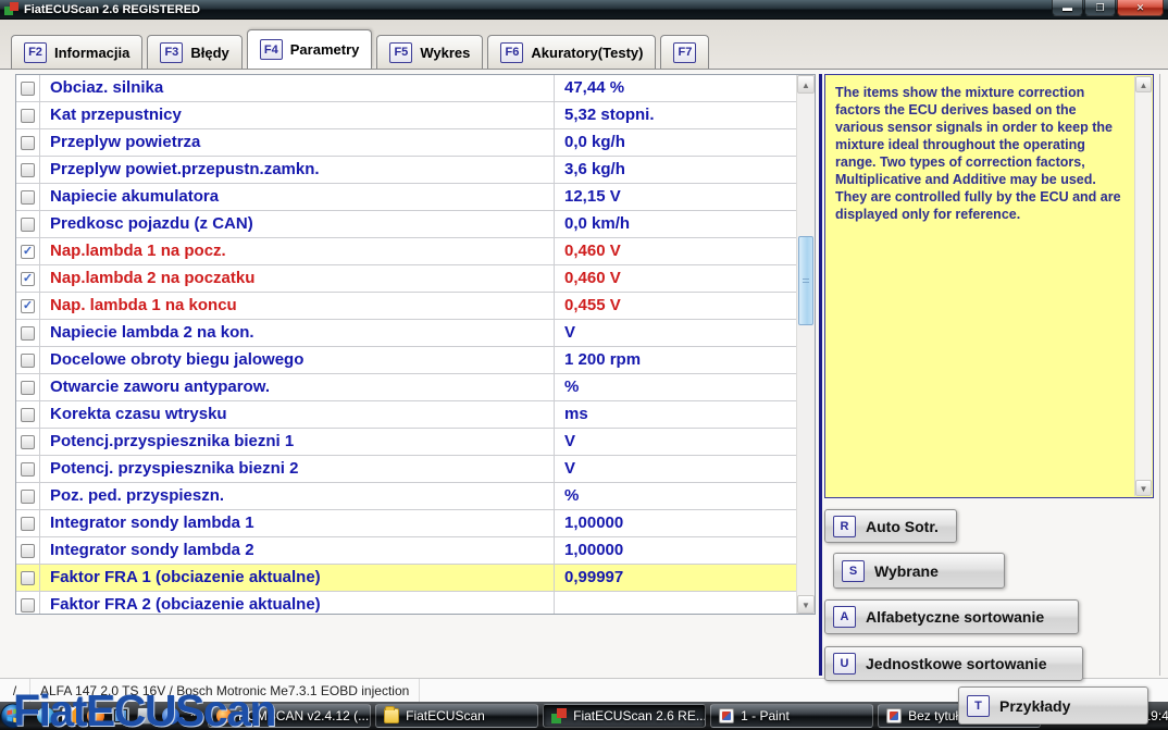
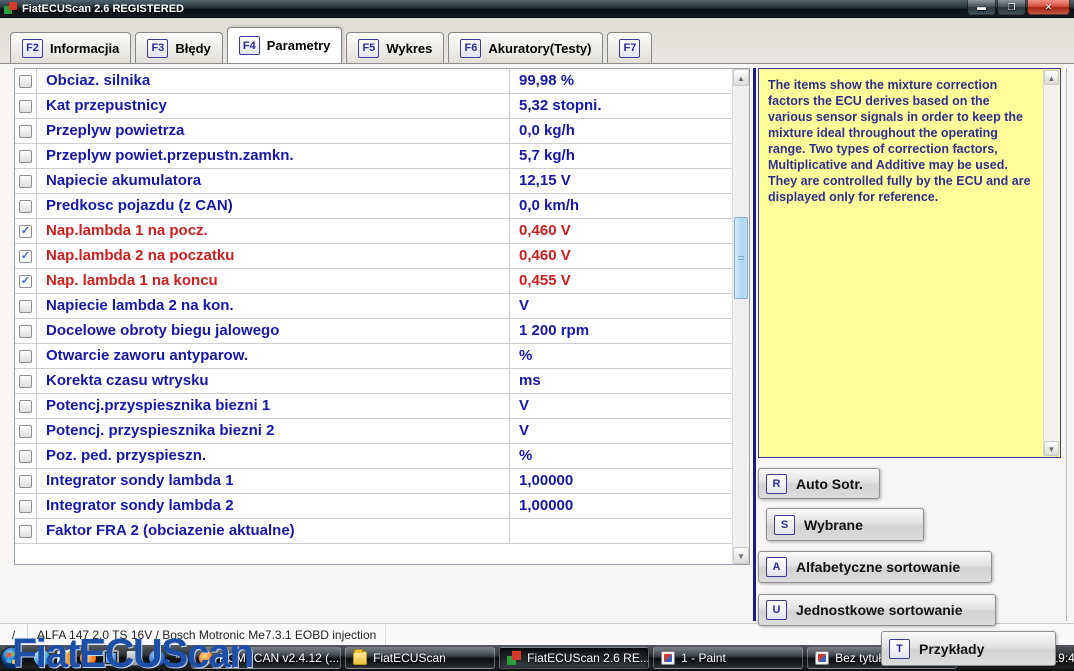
  FiatECUScan 2.6 REGISTERED
  ▬
  ❐
  ✕
  F2
  Informacjia
  F3
  Błędy
  F4
  Parametry
  F5
  Wykres
  F6
  Akuratory(Testy)
  F7
  Obciaz. silnika
- 47,44 %
+ 99,98 %
  Kat przepustnicy
  5,32 stopni.
  Przeplyw powietrza
  0,0 kg/h
  Przeplyw powiet.przepustn.zamkn.
- 3,6 kg/h
+ 5,7 kg/h
  Napiecie akumulatora
  12,15 V
  Predkosc pojazdu (z CAN)
  0,0 km/h
  ✓
  Nap.lambda 1 na pocz.
  0,460 V
  ✓
  Nap.lambda 2 na poczatku
  0,460 V
  ✓
  Nap. lambda 1 na koncu
  0,455 V
  Napiecie lambda 2 na kon.
  V
  Docelowe obroty biegu jalowego
  1 200 rpm
  Otwarcie zaworu antyparow.
  %
  Korekta czasu wtrysku
  ms
  Potencj.przyspiesznika biezni 1
  V
  Potencj. przyspiesznika biezni 2
  V
  Poz. ped. przyspieszn.
  %
  Integrator sondy lambda 1
  1,00000
  Integrator sondy lambda 2
  1,00000
- Faktor FRA 1 (obciazenie aktualne)
- 0,99997
  Faktor FRA 2 (obciazenie aktualne)
  ▲
  ▼
  The items show the mixture correction factors the ECU derives based on the various sensor signals in order to keep the mixture ideal throughout the operating range. Two types of correction factors, Multiplicative and Additive may be used. They are controlled fully by the ECU and are displayed only for reference.
  ▲
  ▼
  R
  Auto Sotr.
  S
  Wybrane
  A
  Alfabetyczne sortowanie
  U
  Jednostkowe sortowanie
  T
  Przykłady
  FiatECUScan
  /
  ALFA 147 2.0 TS 16V / Bosch Motronic Me7.3.1 EOBD injection
  »
  PCMSCAN v2.4.12 (...
  FiatECUScan
  FiatECUScan 2.6 RE..
  1 - Paint
